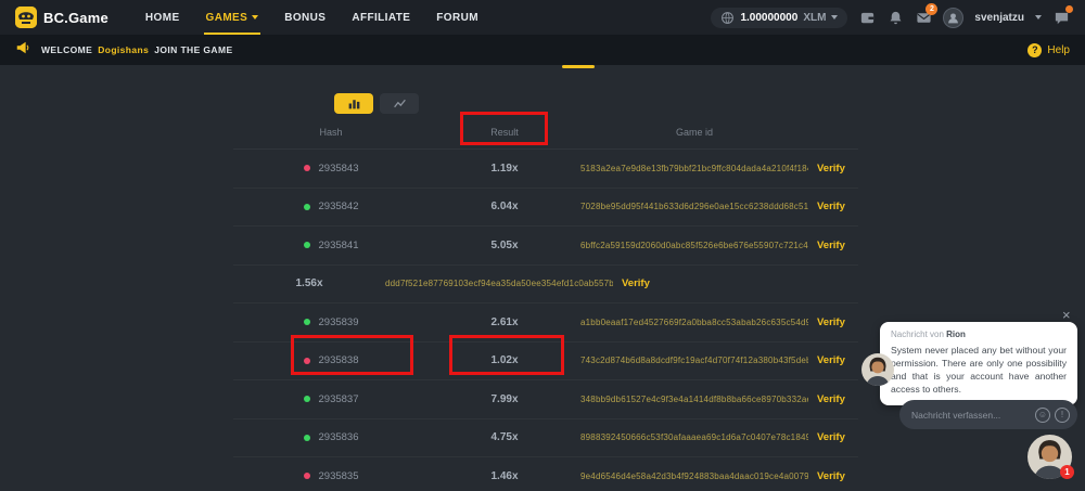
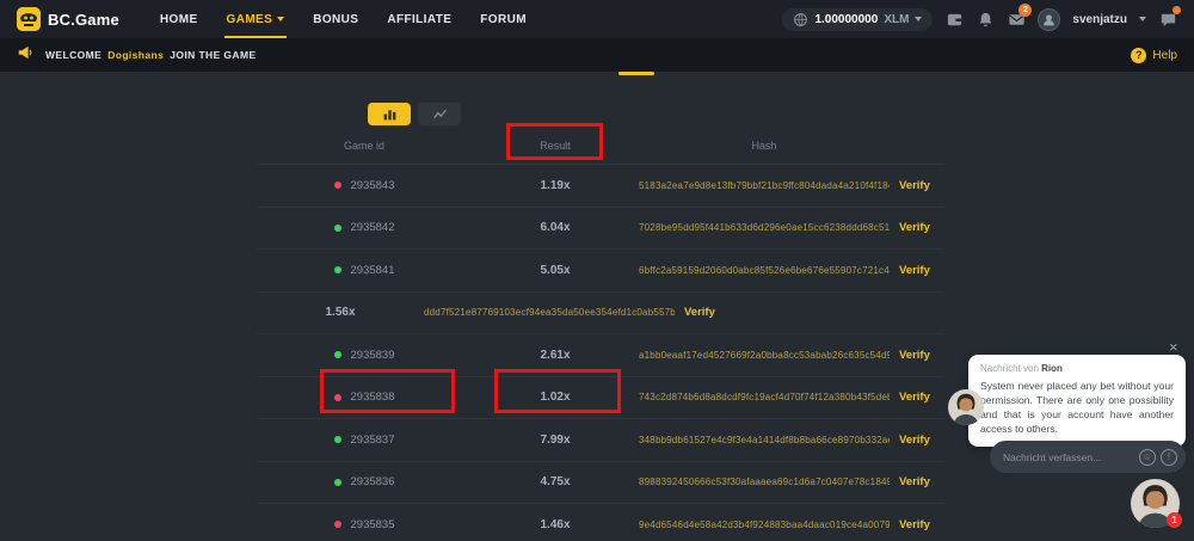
  BC.Game
  HOME
  GAMES
  BONUS
  AFFILIATE
  FORUM
  1.00000000
  XLM
  svenjatzu
  WELCOME
  Dogishans
  JOIN THE GAME
  ?
  Help
- Hash
+ Game id
  Result
- Game id
+ Hash
  2935843
  1.19x
  5183a2ea7e9d8e13fb79bbf21bc9ffc804dada4a210f4f18
  Verify
  2935842
  6.04x
  7028be95dd95f441b633d6d296e0ae15cc6238ddd68c51
  Verify
  2935841
  5.05x
  6bffc2a59159d2060d0abc85f526e6be676e55907c721c4
  Verify
  1.56x
  ddd7f521e87769103ecf94ea35da50ee354efd1c0ab557b
  Verify
  2935839
  2.61x
  a1bb0eaaf17ed4527669f2a0bba8cc53abab26c635c54d9
  Verify
  2935838
  1.02x
  743c2d874b6d8a8dcdf9fc19acf4d70f74f12a380b43f5de
  Verify
  2935837
  7.99x
  348bb9db61527e4c9f3e4a1414df8b8ba66ce8970b332a
  Verify
  2935836
  4.75x
  8988392450666c53f30afaaaea69c1d6a7c0407e78c1849
  Verify
  2935835
  1.46x
  9e4d6546d4e58a42d3b4f924883baa4daac019ce4a0079
  Verify
  ×
  Nachricht von Rion
  System never placed any bet without your permission. There are only one possibility and that is your account have another access to others.
  Nachricht verfassen...
  ☺
  !
  1
